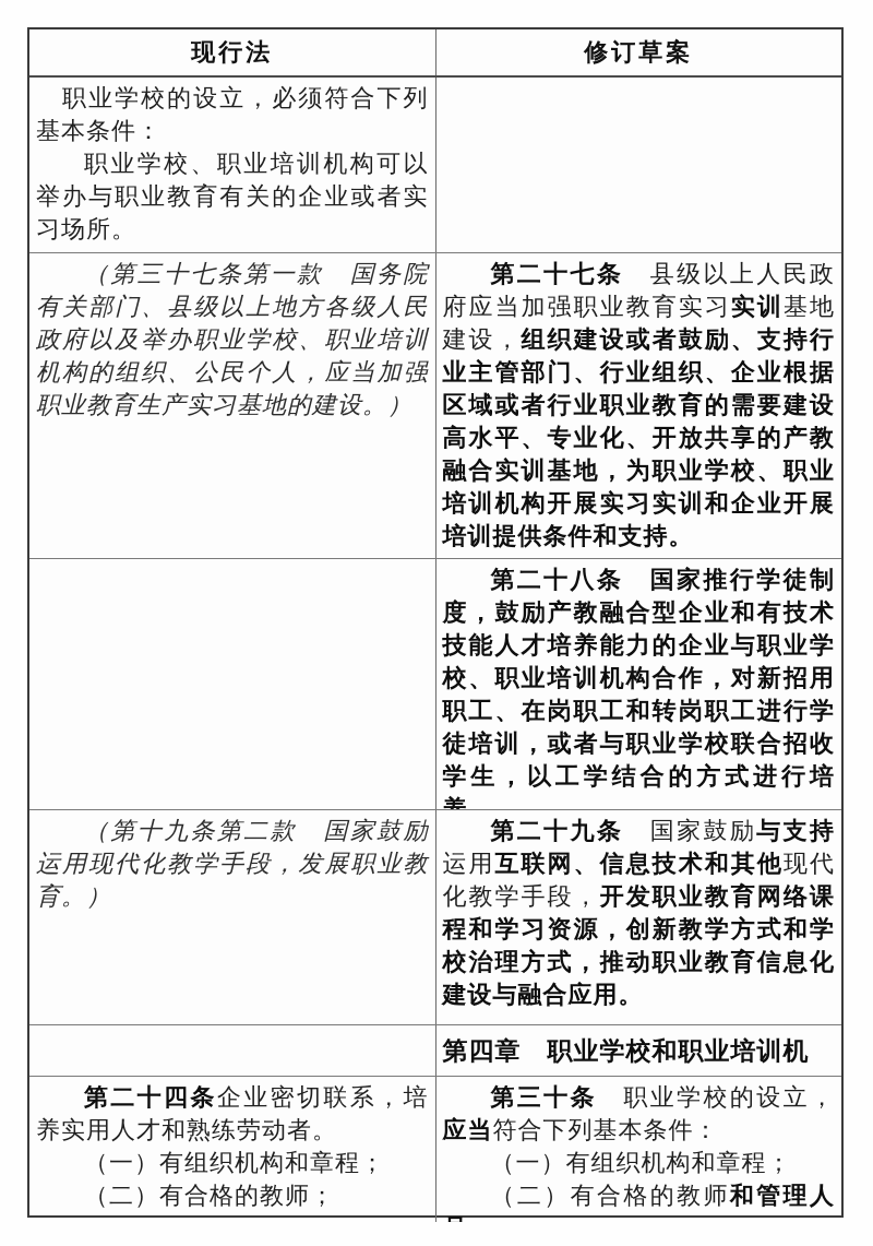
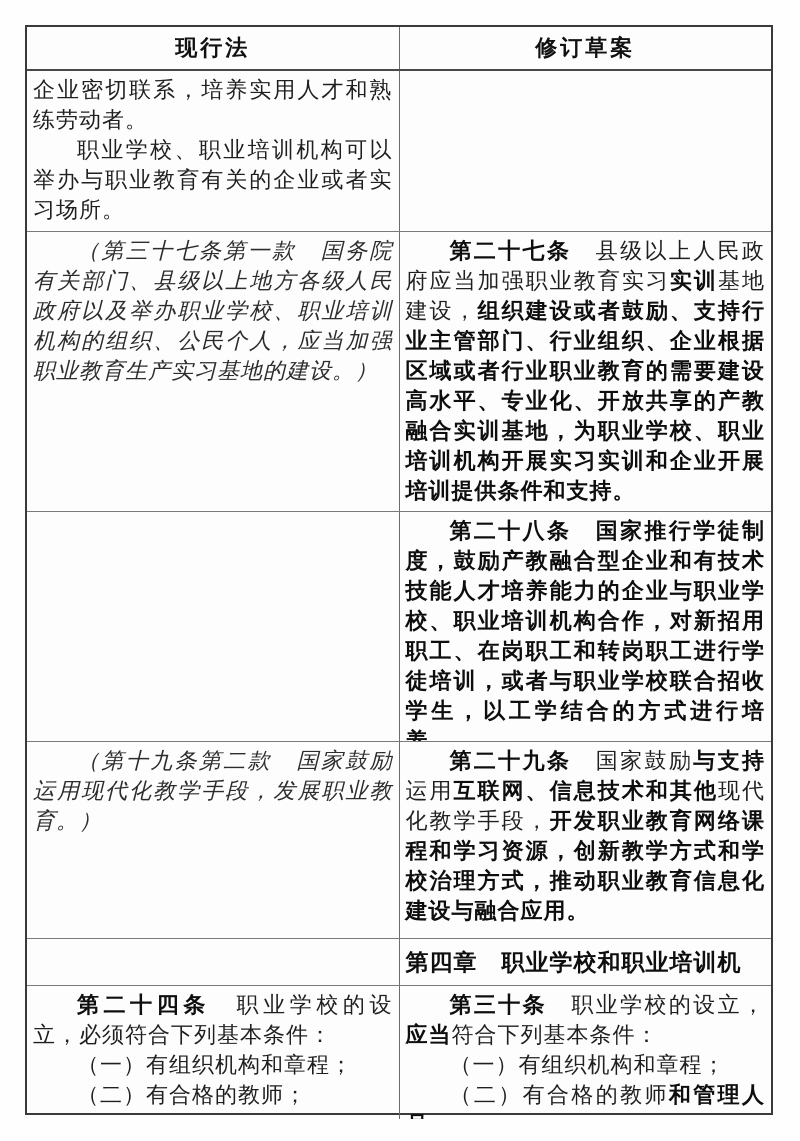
  现行法
  修订草案
- 职业学校的设立，必须符合下列基本条件：
+ 企业密切联系，培养实用人才和熟练劳动者。
  职业学校、职业培训机构可以举办与职业教育有关的企业或者实习场所。
  （第三十七条第一款 国务院有关部门、县级以上地方各级人民政府以及举办职业学校、职业培训机构的组织、公民个人，应当加强职业教育生产实习基地的建设。）
  第二十七条 县级以上人民政府应当加强职业教育实习实训基地建设，组织建设或者鼓励、支持行业主管部门、行业组织、企业根据区域或者行业职业教育的需要建设高水平、专业化、开放共享的产教融合实训基地，为职业学校、职业培训机构开展实习实训和企业开展培训提供条件和支持。
  第二十八条 国家推行学徒制度，鼓励产教融合型企业和有技术技能人才培养能力的企业与职业学校、职业培训机构合作，对新招用职工、在岗职工和转岗职工进行学徒培训，或者与职业学校联合招收学生，以工学结合的方式进行培养。
  （第十九条第二款 国家鼓励运用现代化教学手段，发展职业教育。）
  第二十九条 国家鼓励与支持运用互联网、信息技术和其他现代化教学手段，开发职业教育网络课程和学习资源，创新教学方式和学校治理方式，推动职业教育信息化建设与融合应用。
  第四章 职业学校和职业培训机
- 第二十四条企业密切联系，培养实用人才和熟练劳动者。
+ 第二十四条 职业学校的设立，必须符合下列基本条件：
  （一）有组织机构和章程；
  （二）有合格的教师；
  第三十条 职业学校的设立，应当符合下列基本条件：
  （一）有组织机构和章程；
  （二）有合格的教师和管理人
